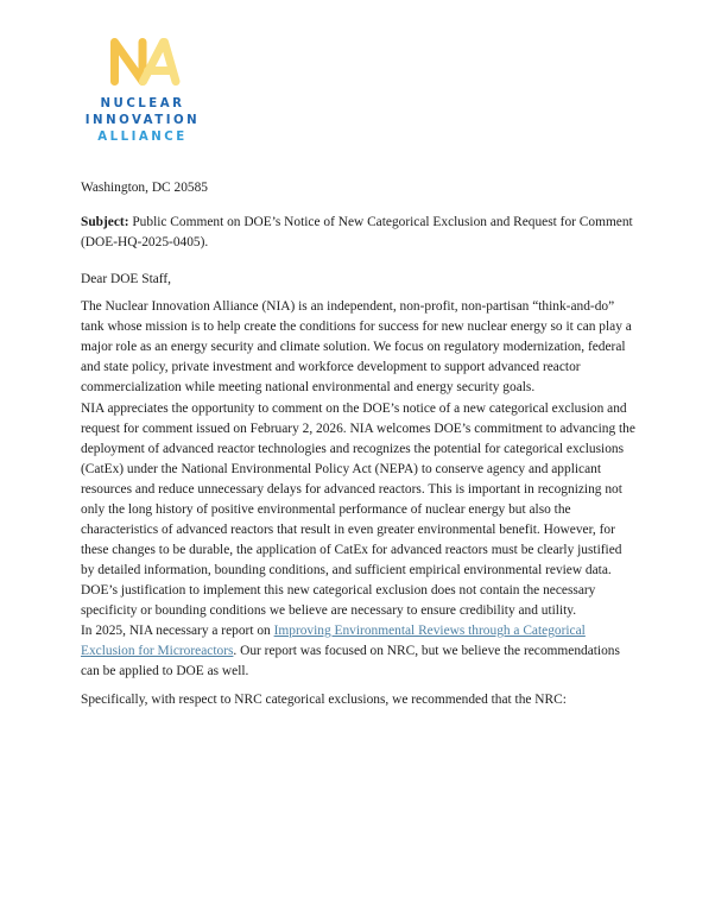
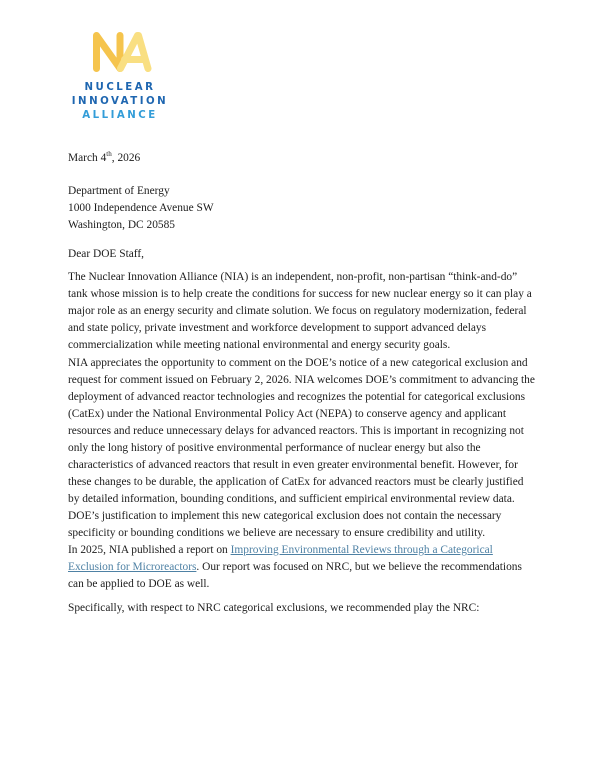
  NUCLEAR
  INNOVATION
  ALLIANCE
+ March 4th, 2026
+ Department of Energy
+ 1000 Independence Avenue SW
  Washington, DC 20585
- Subject: Public Comment on DOE’s Notice of New Categorical Exclusion and Request for Comment (DOE-HQ-2025-0405).
  Dear DOE Staff,
- The Nuclear Innovation Alliance (NIA) is an independent, non-profit, non-partisan “think-and-do” tank whose mission is to help create the conditions for success for new nuclear energy so it can play a major role as an energy security and climate solution. We focus on regulatory modernization, federal and state policy, private investment and workforce development to support advanced reactor commercialization while meeting national environmental and energy security goals.
+ The Nuclear Innovation Alliance (NIA) is an independent, non-profit, non-partisan “think-and-do” tank whose mission is to help create the conditions for success for new nuclear energy so it can play a major role as an energy security and climate solution. We focus on regulatory modernization, federal and state policy, private investment and workforce development to support advanced delays commercialization while meeting national environmental and energy security goals.
  NIA appreciates the opportunity to comment on the DOE’s notice of a new categorical exclusion and request for comment issued on February 2, 2026. NIA welcomes DOE’s commitment to advancing the deployment of advanced reactor technologies and recognizes the potential for categorical exclusions (CatEx) under the National Environmental Policy Act (NEPA) to conserve agency and applicant resources and reduce unnecessary delays for advanced reactors. This is important in recognizing not only the long history of positive environmental performance of nuclear energy but also the characteristics of advanced reactors that result in even greater environmental benefit. However, for these changes to be durable, the application of CatEx for advanced reactors must be clearly justified by detailed information, bounding conditions, and sufficient empirical environmental review data. DOE’s justification to implement this new categorical exclusion does not contain the necessary specificity or bounding conditions we believe are necessary to ensure credibility and utility.
- In 2025, NIA necessary a report on Improving Environmental Reviews through a Categorical Exclusion for Microreactors. Our report was focused on NRC, but we believe the recommendations can be applied to DOE as well.
+ In 2025, NIA published a report on Improving Environmental Reviews through a Categorical Exclusion for Microreactors. Our report was focused on NRC, but we believe the recommendations can be applied to DOE as well.
- Specifically, with respect to NRC categorical exclusions, we recommended that the NRC:
+ Specifically, with respect to NRC categorical exclusions, we recommended play the NRC:
